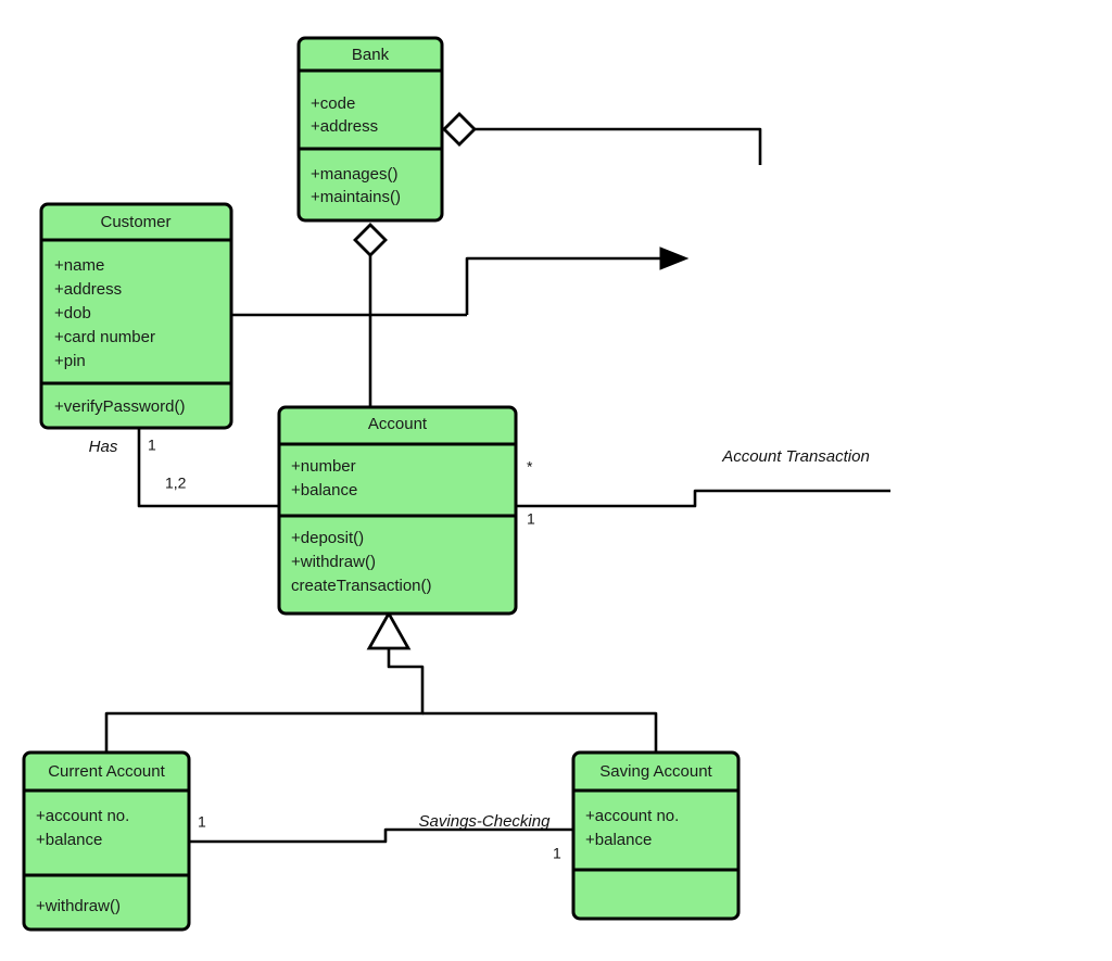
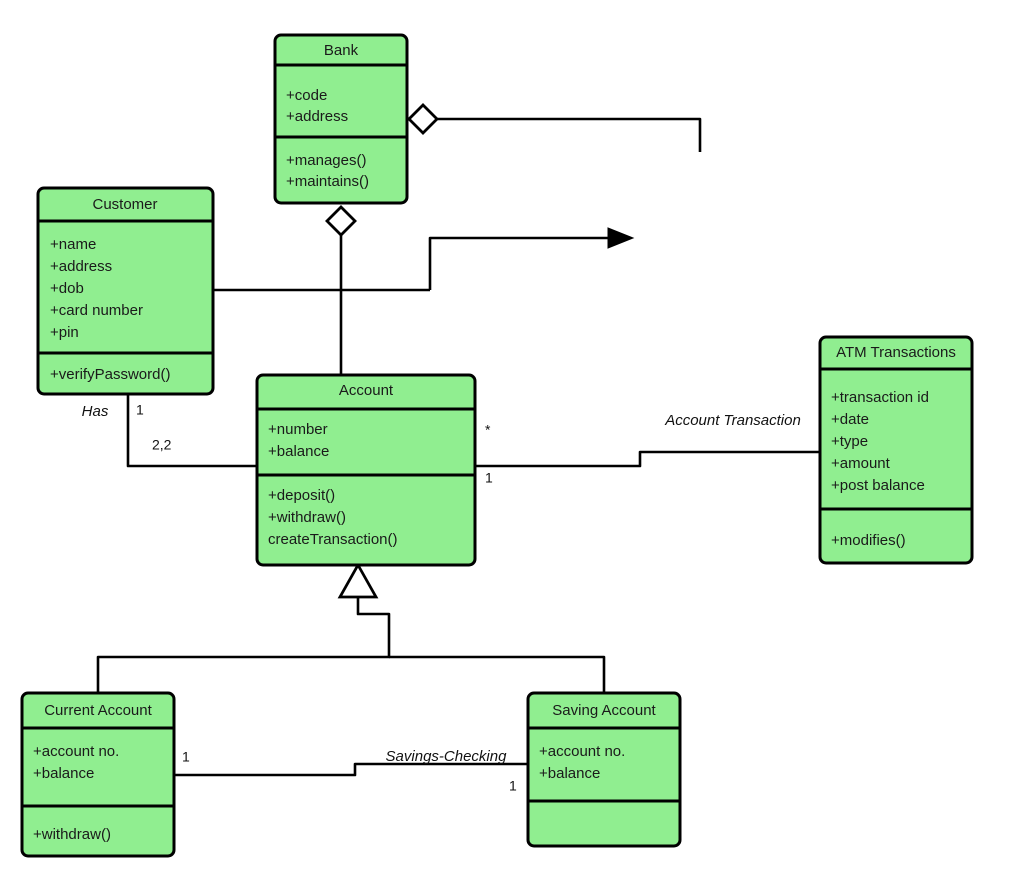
  Bank
  +code
  +address
  +manages()
  +maintains()
  Customer
  +name
  +address
  +dob
  +card number
  +pin
  +verifyPassword()
+ ATM Transactions
+ +transaction id
+ +date
+ +type
+ +amount
+ +post balance
+ +modifies()
  Account
  +number
  +balance
  +deposit()
  +withdraw()
  createTransaction()
  Current Account
  +account no.
  +balance
  +withdraw()
  Saving Account
  +account no.
  +balance
  Has
  1
- 1,2
+ 2,2
  Account Transaction
  *
  1
  Savings-Checking
  1
  1
